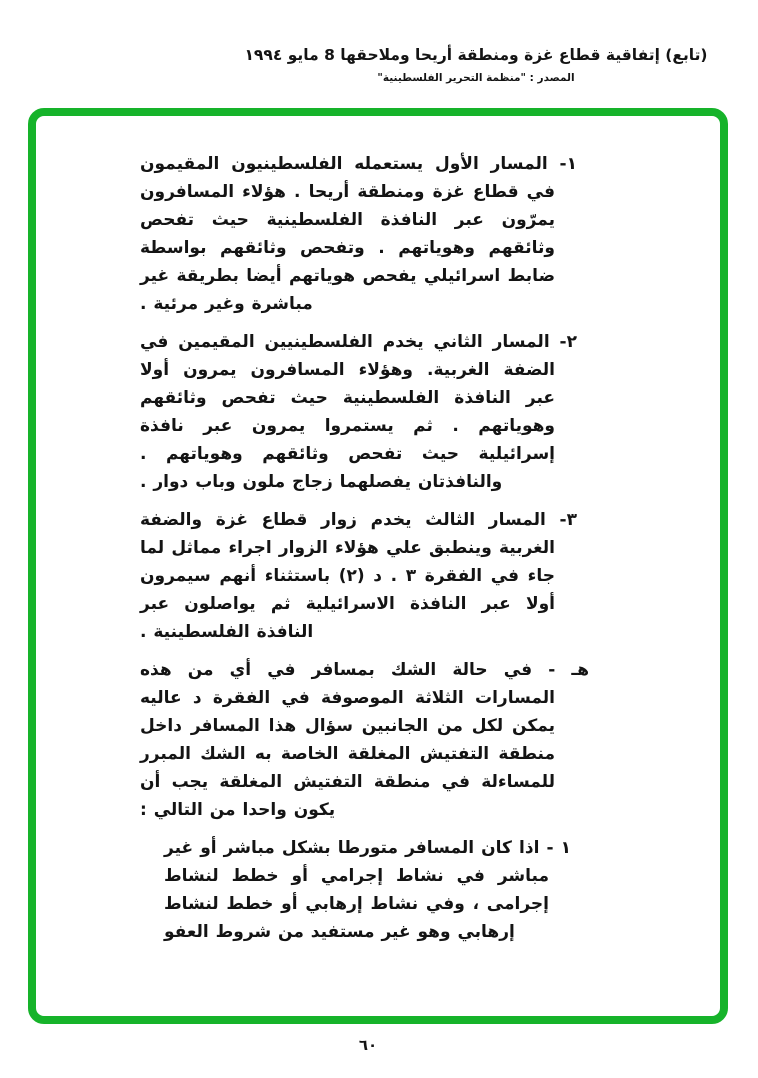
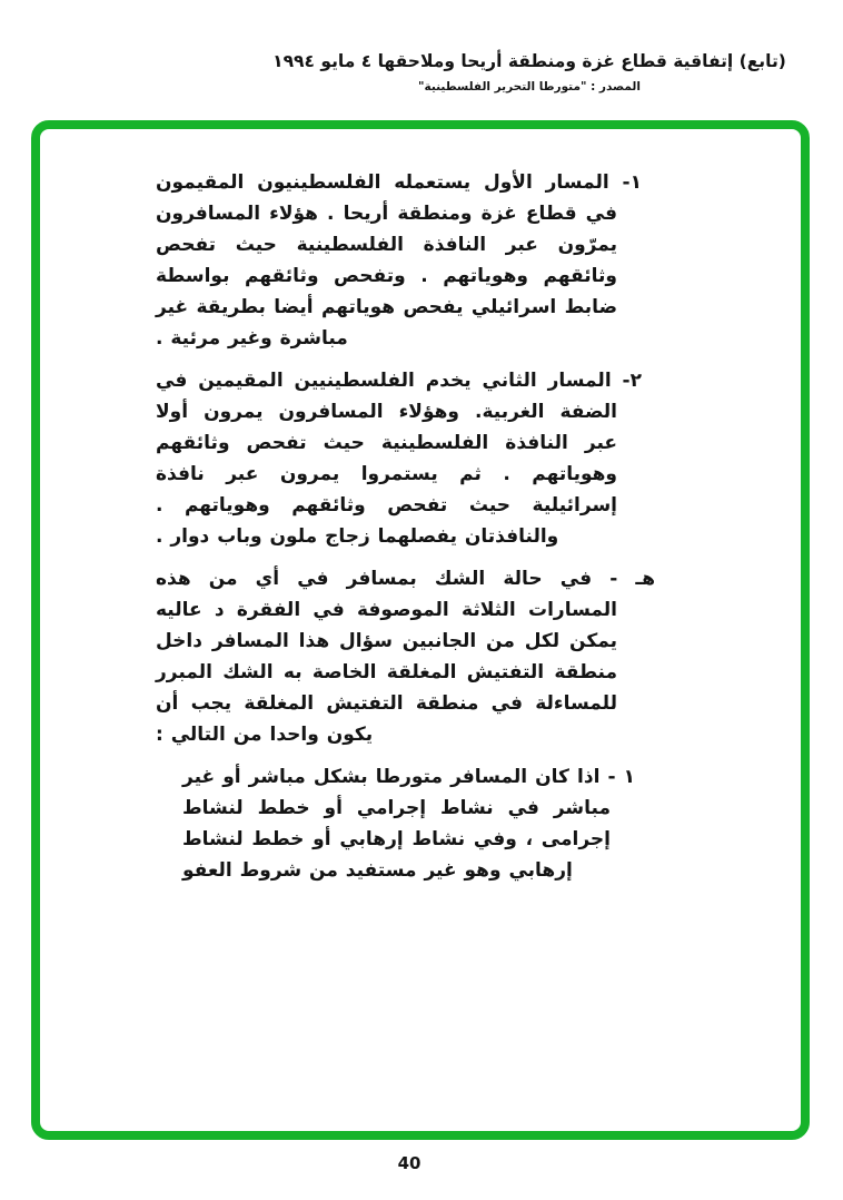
- (تابع) إتفاقية قطاع غزة ومنطقة أريحا وملاحقها 8 مايو ١٩٩٤
+ (تابع) إتفاقية قطاع غزة ومنطقة أريحا وملاحقها ٤ مايو ١٩٩٤
- المصدر : "منظمة التحرير الفلسطينية"
+ المصدر : "متورطا التحرير الفلسطينية"
  ١- المسار الأول يستعمله الفلسطينيون المقيمون في قطاع غزة ومنطقة أريحا . هؤلاء المسافرون يمرّون عبر النافذة الفلسطينية حيث تفحص وثائقهم وهوياتهم . وتفحص وثائقهم بواسطة ضابط اسرائيلي يفحص هوياتهم أيضا بطريقة غير مباشرة وغير مرئية .
  ٢- المسار الثاني يخدم الفلسطينيين المقيمين في الضفة الغربية. وهؤلاء المسافرون يمرون أولا عبر النافذة الفلسطينية حيث تفحص وثائقهم وهوياتهم . ثم يستمروا يمرون عبر نافذة إسرائيلية حيث تفحص وثائقهم وهوياتهم . والنافذتان يفصلهما زجاج ملون وباب دوار .
- ٣- المسار الثالث يخدم زوار قطاع غزة والضفة الغربية وينطبق علي هؤلاء الزوار اجراء مماثل لما جاء في الفقرة ٣ . د (٢) باستثناء أنهم سيمرون أولا عبر النافذة الاسرائيلية ثم يواصلون عبر النافذة الفلسطينية .
  هـ - في حالة الشك بمسافر في أي من هذه المسارات الثلاثة الموصوفة في الفقرة د عاليه يمكن لكل من الجانبين سؤال هذا المسافر داخل منطقة التفتيش المغلقة الخاصة به الشك المبرر للمساءلة في منطقة التفتيش المغلقة يجب أن يكون واحدا من التالي :
  ١ - اذا كان المسافر متورطا بشكل مباشر أو غير مباشر في نشاط إجرامي أو خطط لنشاط إجرامى ، وفي نشاط إرهابي أو خطط لنشاط إرهابي وهو غير مستفيد من شروط العفو
- ٦٠
+ 40
